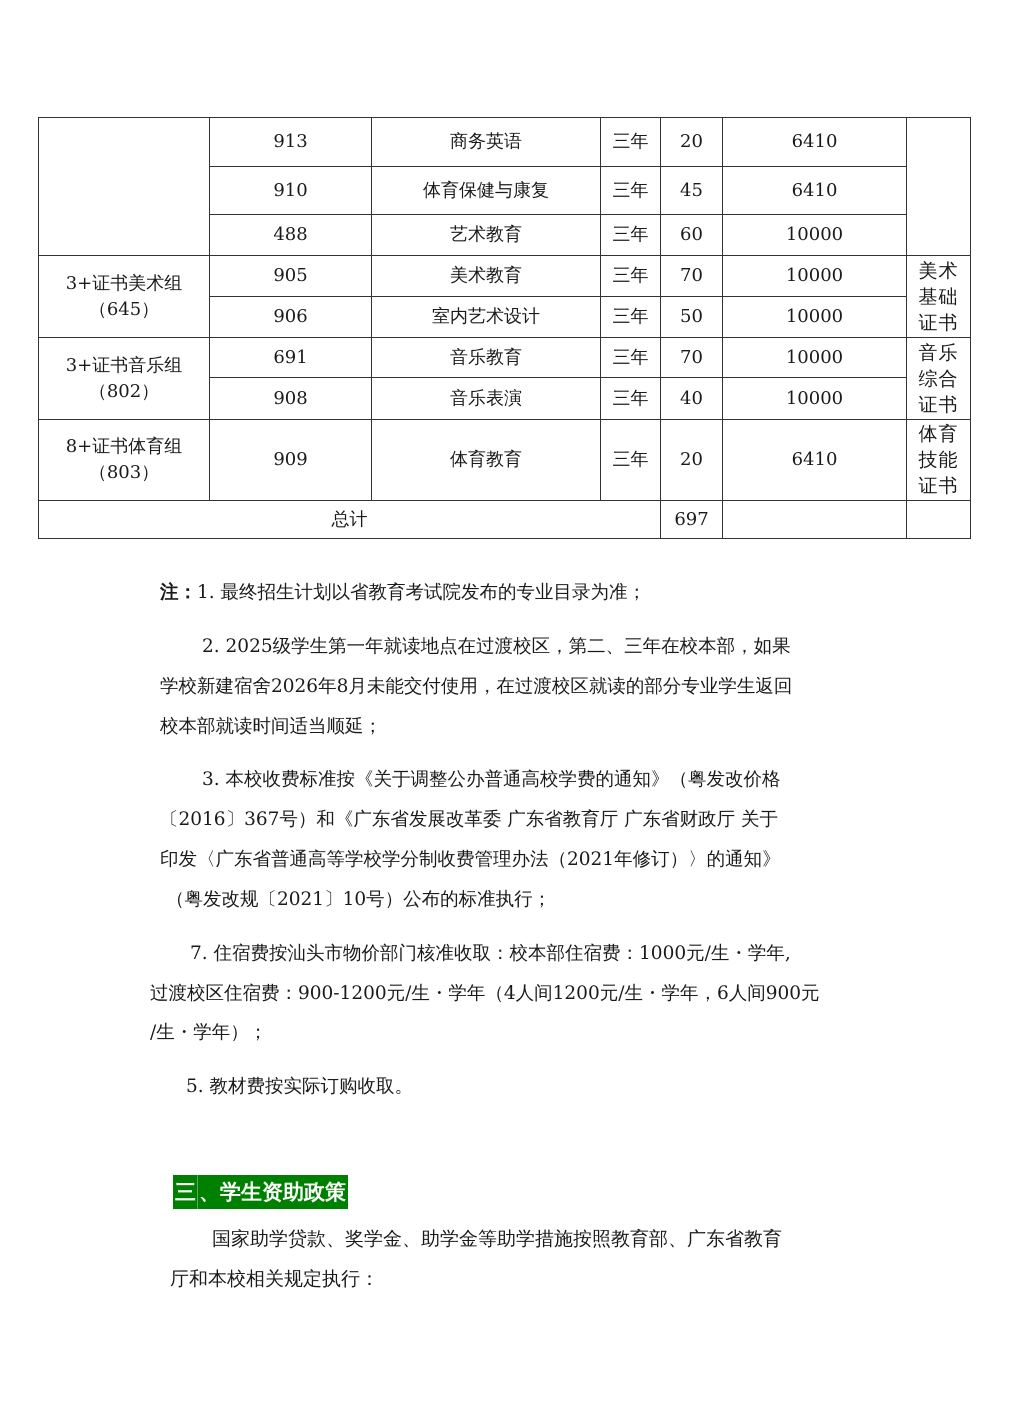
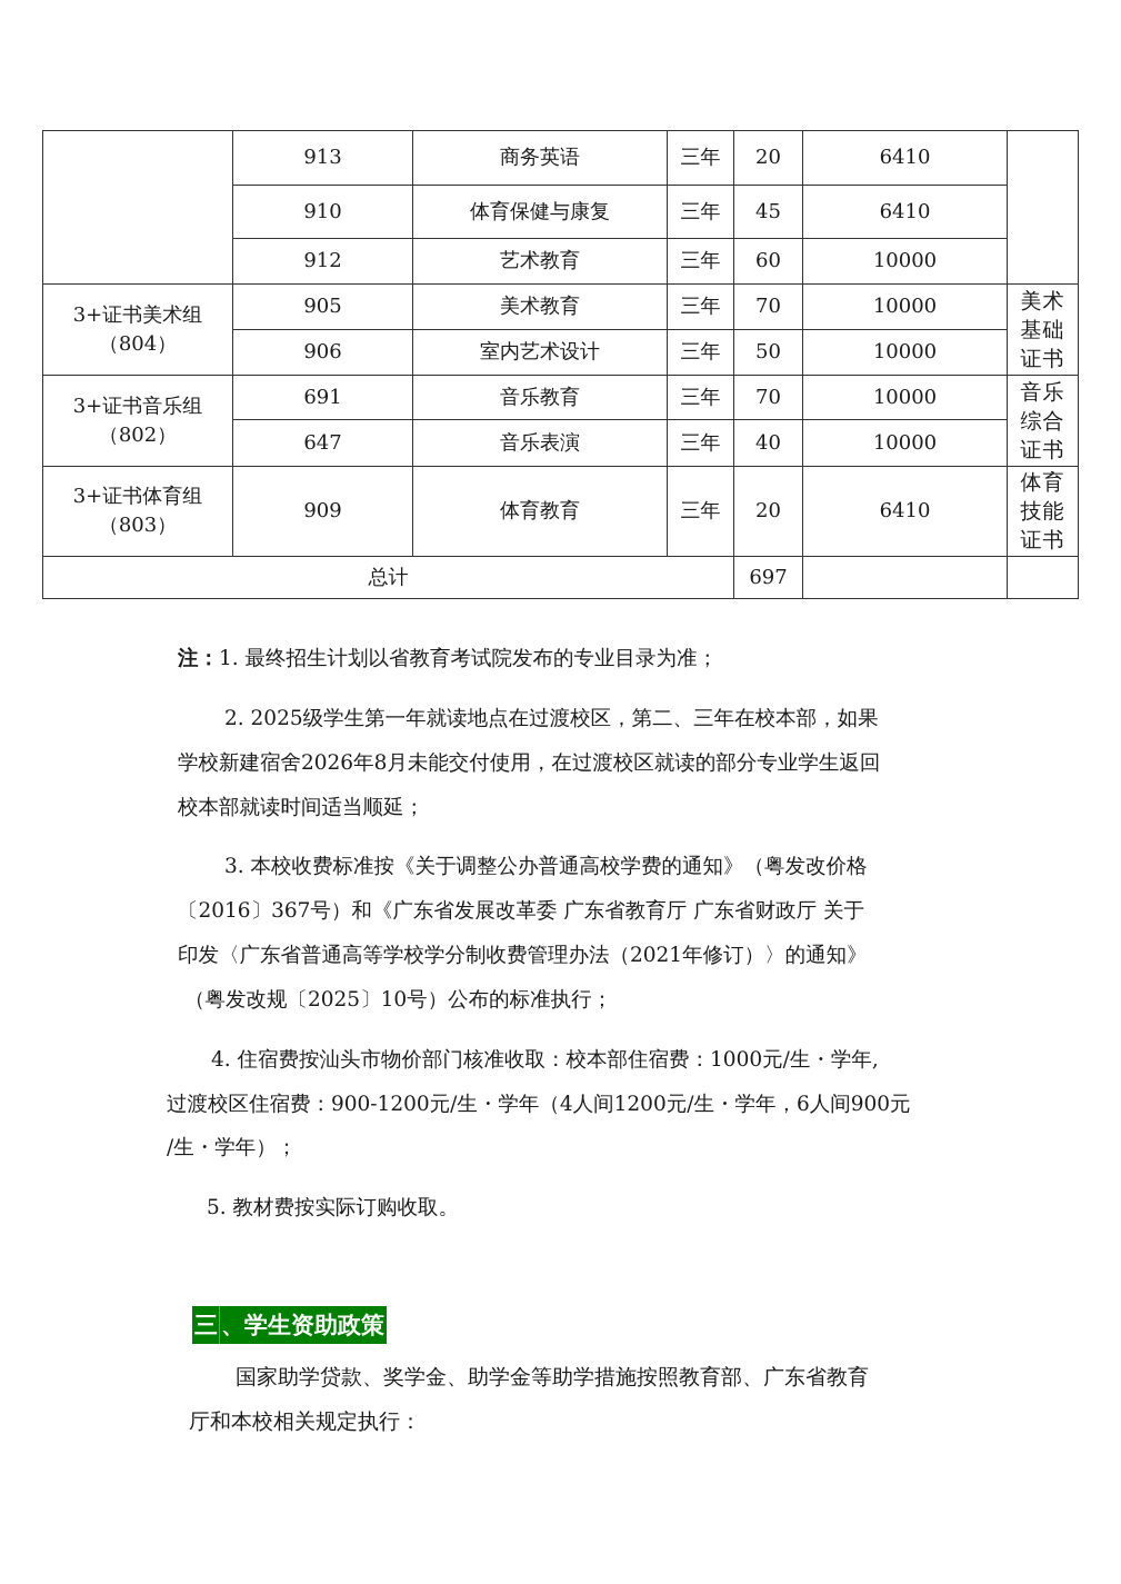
  	913	商务英语	三年	20	6410
  910	体育保健与康复	三年	45	6410
- 488	艺术教育	三年	60	10000
+ 912	艺术教育	三年	60	10000
- 3+证书美术组 （645）	905	美术教育	三年	70	10000	美术 基础 证书
+ 3+证书美术组 （804）	905	美术教育	三年	70	10000	美术 基础 证书
  906	室内艺术设计	三年	50	10000
  3+证书音乐组 （802）	691	音乐教育	三年	70	10000	音乐 综合 证书
- 908	音乐表演	三年	40	10000
+ 647	音乐表演	三年	40	10000
- 8+证书体育组 （803）	909	体育教育	三年	20	6410	体育 技能 证书
+ 3+证书体育组 （803）	909	体育教育	三年	20	6410	体育 技能 证书
  总计	697
  注：1. 最终招生计划以省教育考试院发布的专业目录为准；
  2. 2025级学生第一年就读地点在过渡校区，第二、三年在校本部，如果
  学校新建宿舍2026年8月未能交付使用，在过渡校区就读的部分专业学生返回
  校本部就读时间适当顺延；
  3. 本校收费标准按《关于调整公办普通高校学费的通知》（粤发改价格
  〔2016〕367号）和《广东省发展改革委 广东省教育厅 广东省财政厅 关于
  印发〈广东省普通高等学校学分制收费管理办法（2021年修订）〉的通知》
- （粤发改规〔2021〕10号）公布的标准执行；
+ （粤发改规〔2025〕10号）公布的标准执行；
- 7. 住宿费按汕头市物价部门核准收取：校本部住宿费：1000元/生・学年,
+ 4. 住宿费按汕头市物价部门核准收取：校本部住宿费：1000元/生・学年,
  过渡校区住宿费：900-1200元/生・学年（4人间1200元/生・学年，6人间900元
  /生・学年）；
  5. 教材费按实际订购收取。
  三 、学生资助政策
  国家助学贷款、奖学金、助学金等助学措施按照教育部、广东省教育
  厅和本校相关规定执行：
